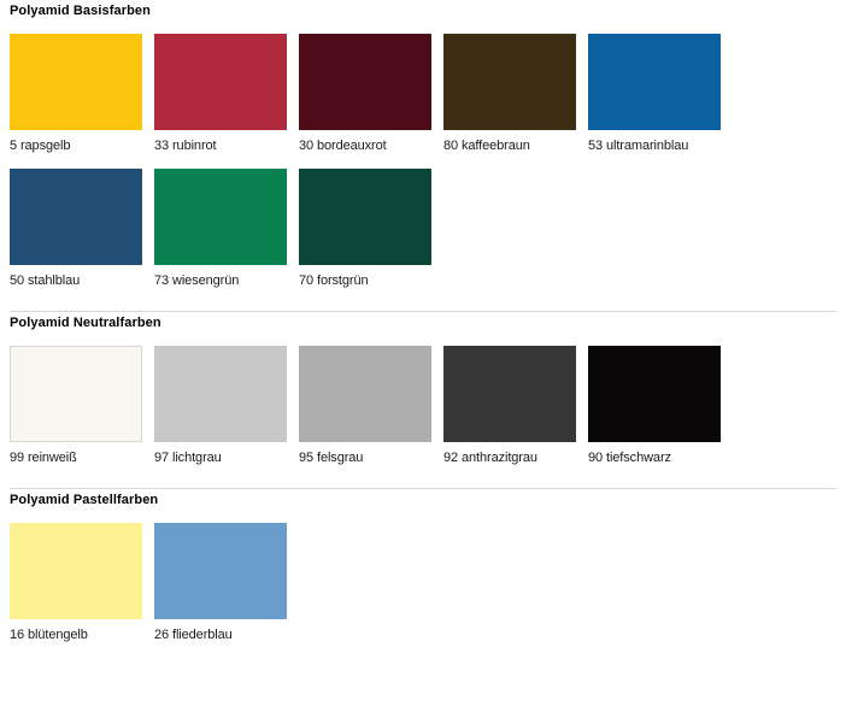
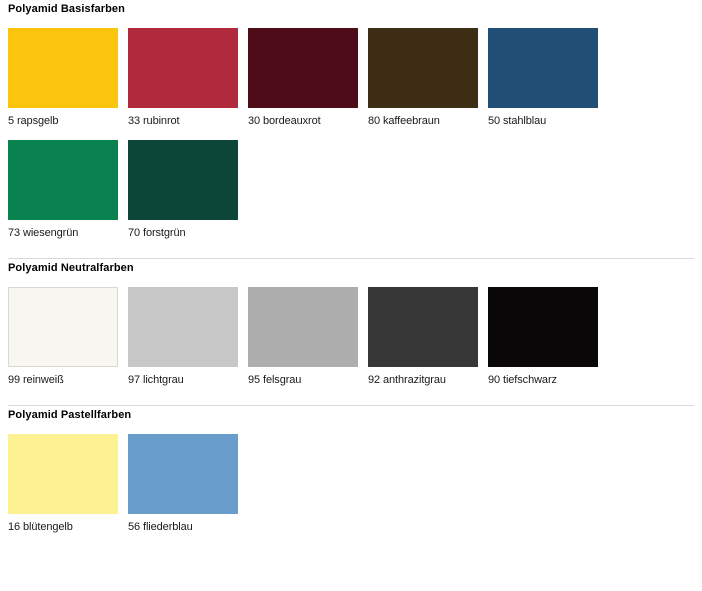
  Polyamid Basisfarben
  5 rapsgelb
  33 rubinrot
  30 bordeauxrot
  80 kaffeebraun
- 53 ultramarinblau
  50 stahlblau
  73 wiesengrün
  70 forstgrün
  Polyamid Neutralfarben
  99 reinweiß
  97 lichtgrau
  95 felsgrau
  92 anthrazitgrau
  90 tiefschwarz
  Polyamid Pastellfarben
  16 blütengelb
- 26 fliederblau
+ 56 fliederblau
